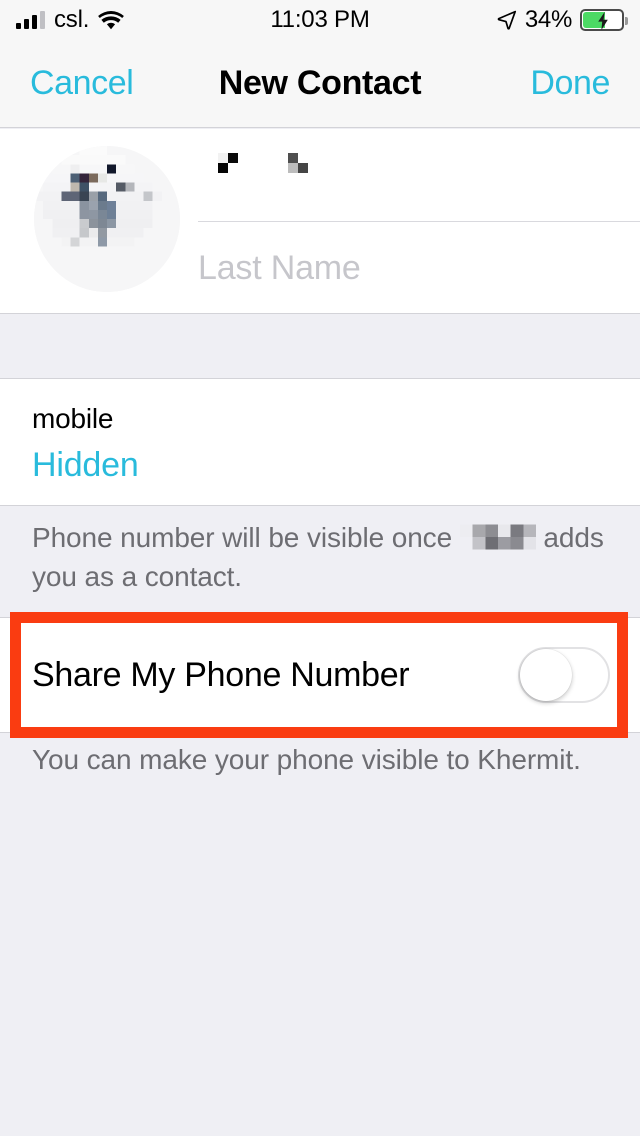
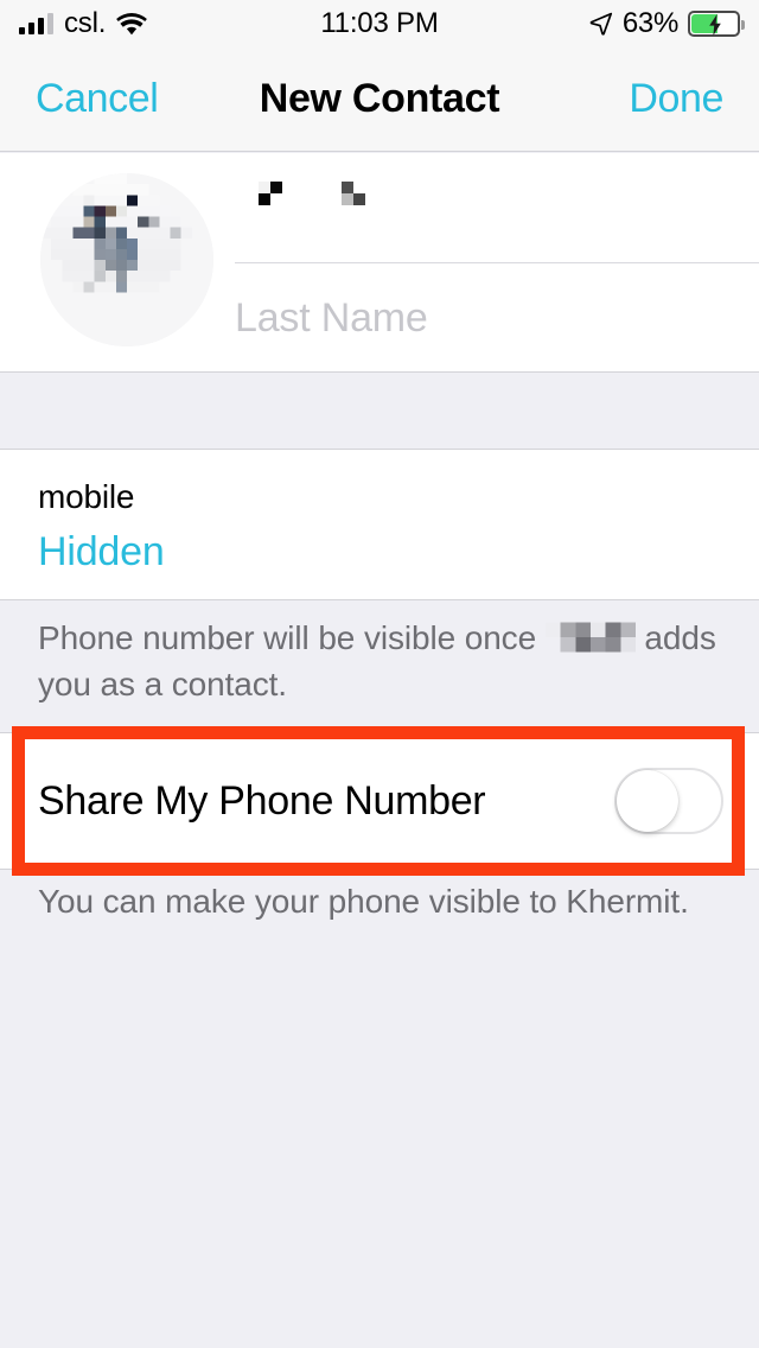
  csl.
  11:03 PM
- 34%
+ 63%
  Cancel
  New Contact
  Done
  Last Name
  mobile
  Hidden
  Phone number will be visible once adds you as a contact.
  Share My Phone Number
  You can make your phone visible to Khermit.
